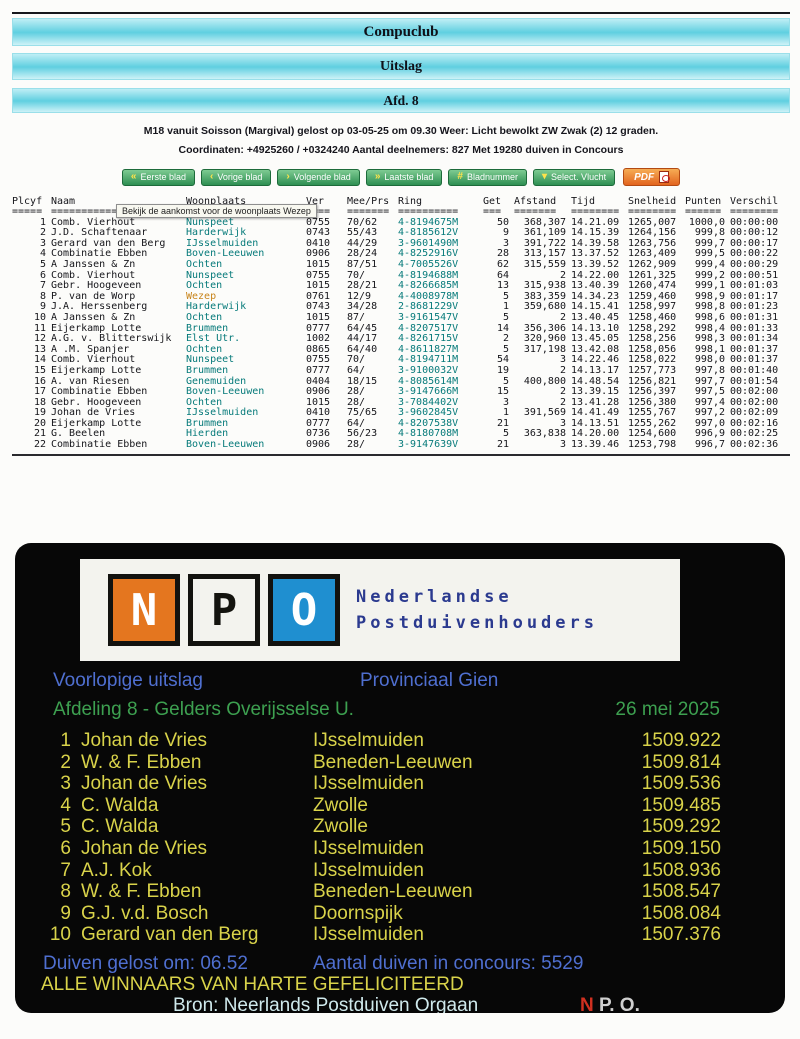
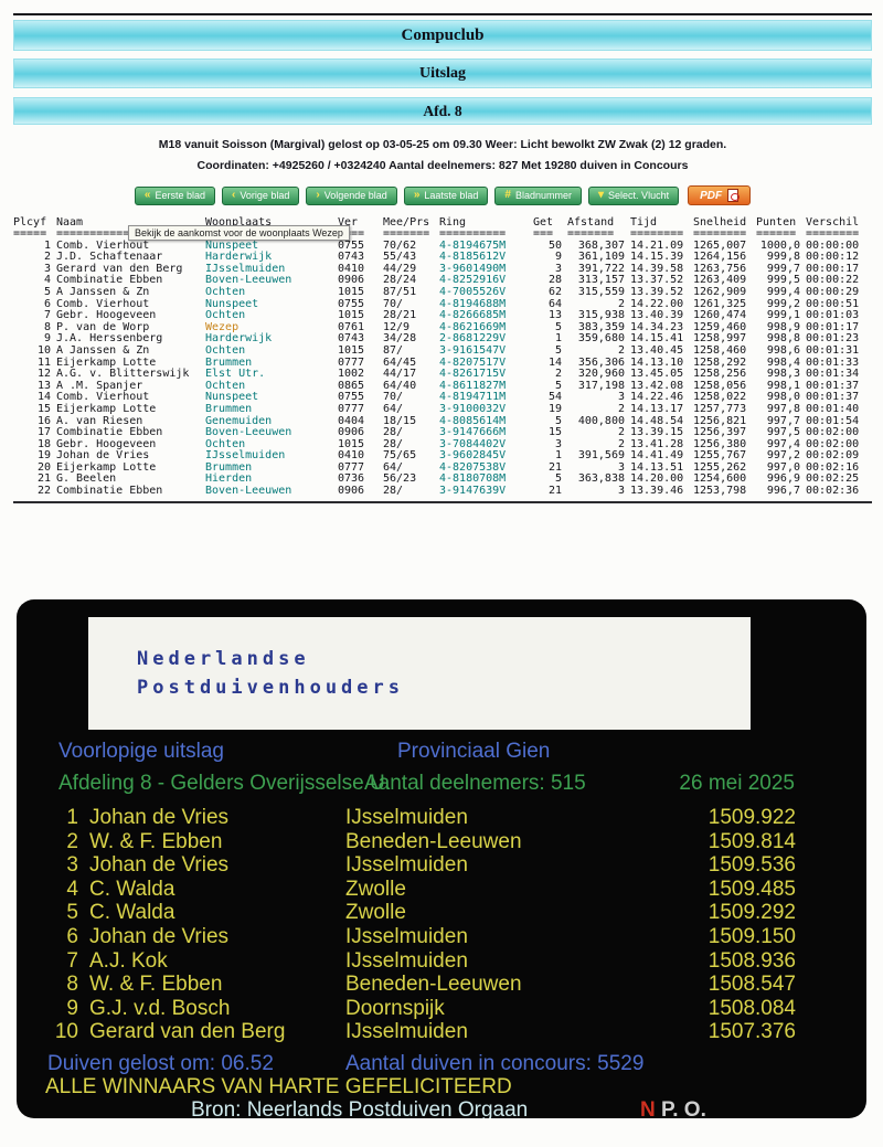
  Compuclub
  Uitslag
  Afd. 8
  M18 vanuit Soisson (Margival) gelost op 03-05-25 om 09.30 Weer: Licht bewolkt ZW Zwak (2) 12 graden.
  Coordinaten: +4925260 / +0324240 Aantal deelnemers: 827 Met 19280 duiven in Concours
  «
  Eerste blad
  ‹
  Vorige blad
  ›
  Volgende blad
  »
  Laatste blad
  #
  Bladnummer
  ▾
  Select. Vlucht
  PDF
  Plcyf
  Naam
  Woonplaats
  Ver
  Mee/Prs
  Ring
  Get
  Afstand
  Tijd
  Snelheid
  Punten
  Verschil
  =====
  ===========
  =======
  ==========
  ===
  =======
  ========
  ========
  ======
  ========
  1
  Comb. Vierhout
  Nunspeet
  0755
  70/62
  4-8194675M
  50
  368,307
  14.21.09
  1265,007
  1000,0
  00:00:00
  2
  J.D. Schaftenaar
  Harderwijk
  0743
  55/43
  4-8185612V
  9
  361,109
  14.15.39
  1264,156
  999,8
  00:00:12
  3
  Gerard van den Berg
  IJsselmuiden
  0410
  44/29
  3-9601490M
  3
  391,722
  14.39.58
  1263,756
  999,7
  00:00:17
  4
  Combinatie Ebben
  Boven-Leeuwen
  0906
  28/24
  4-8252916V
  28
  313,157
  13.37.52
  1263,409
  999,5
  00:00:22
  5
  A Janssen & Zn
  Ochten
  1015
  87/51
  4-7005526V
  62
  315,559
  13.39.52
  1262,909
  999,4
  00:00:29
  6
  Comb. Vierhout
  Nunspeet
  0755
  70/
  4-8194688M
  64
  2
  14.22.00
  1261,325
  999,2
  00:00:51
  7
  Gebr. Hoogeveen
  Ochten
  1015
  28/21
  4-8266685M
  13
  315,938
  13.40.39
  1260,474
  999,1
  00:01:03
  8
  P. van de Worp
  Wezep
  0761
  12/9
- 4-4008978M
+ 4-8621669M
  5
  383,359
  14.34.23
  1259,460
  998,9
  00:01:17
  9
  J.A. Herssenberg
  Harderwijk
  0743
  34/28
  2-8681229V
  1
  359,680
  14.15.41
  1258,997
  998,8
  00:01:23
  10
  A Janssen & Zn
  Ochten
  1015
  87/
  3-9161547V
  5
  2
  13.40.45
  1258,460
  998,6
  00:01:31
  11
  Eijerkamp Lotte
  Brummen
  0777
  64/45
  4-8207517V
  14
  356,306
  14.13.10
  1258,292
  998,4
  00:01:33
  12
  A.G. v. Blitterswijk
  Elst Utr.
  1002
  44/17
  4-8261715V
  2
  320,960
  13.45.05
  1258,256
  998,3
  00:01:34
  13
  A .M. Spanjer
  Ochten
  0865
  64/40
  4-8611827M
  5
  317,198
  13.42.08
  1258,056
  998,1
  00:01:37
  14
  Comb. Vierhout
  Nunspeet
  0755
  70/
  4-8194711M
  54
  3
  14.22.46
  1258,022
  998,0
  00:01:37
  15
  Eijerkamp Lotte
  Brummen
  0777
  64/
  3-9100032V
  19
  2
  14.13.17
  1257,773
  997,8
  00:01:40
  16
  A. van Riesen
  Genemuiden
  0404
  18/15
  4-8085614M
  5
  400,800
  14.48.54
  1256,821
  997,7
  00:01:54
  17
  Combinatie Ebben
  Boven-Leeuwen
  0906
  28/
  3-9147666M
  15
  2
  13.39.15
  1256,397
  997,5
  00:02:00
  18
  Gebr. Hoogeveen
  Ochten
  1015
  28/
  3-7084402V
  3
  2
  13.41.28
  1256,380
  997,4
  00:02:00
  19
  Johan de Vries
  IJsselmuiden
  0410
  75/65
  3-9602845V
  1
  391,569
  14.41.49
  1255,767
  997,2
  00:02:09
  20
  Eijerkamp Lotte
  Brummen
  0777
  64/
  4-8207538V
  21
  3
  14.13.51
  1255,262
  997,0
  00:02:16
  21
  G. Beelen
  Hierden
  0736
  56/23
  4-8180708M
  5
  363,838
  14.20.00
  1254,600
  996,9
  00:02:25
  22
  Combinatie Ebben
  Boven-Leeuwen
  0906
  28/
  3-9147639V
  21
  3
  13.39.46
  1253,798
  996,7
  00:02:36
  Bekijk de aankomst voor de woonplaats Wezep
- N
- P
- O
  Nederlandse
  Postduivenhouders
  Voorlopige uitslag
  Provinciaal Gien
  Afdeling 8 - Gelders Overijsselse U.
+ Aantal deelnemers: 515
  26 mei 2025
  1
  Johan de Vries
  IJsselmuiden
  1509.922
  2
  W. & F. Ebben
  Beneden-Leeuwen
  1509.814
  3
  Johan de Vries
  IJsselmuiden
  1509.536
  4
  C. Walda
  Zwolle
  1509.485
  5
  C. Walda
  Zwolle
  1509.292
  6
  Johan de Vries
  IJsselmuiden
  1509.150
  7
  A.J. Kok
  IJsselmuiden
  1508.936
  8
  W. & F. Ebben
  Beneden-Leeuwen
  1508.547
  9
  G.J. v.d. Bosch
  Doornspijk
  1508.084
  10
  Gerard van den Berg
  IJsselmuiden
  1507.376
  Duiven gelost om: 06.52
  Aantal duiven in concours: 5529
  ALLE WINNAARS VAN HARTE GEFELICITEERD
  Bron: Neerlands Postduiven Orgaan
  N P. O.
